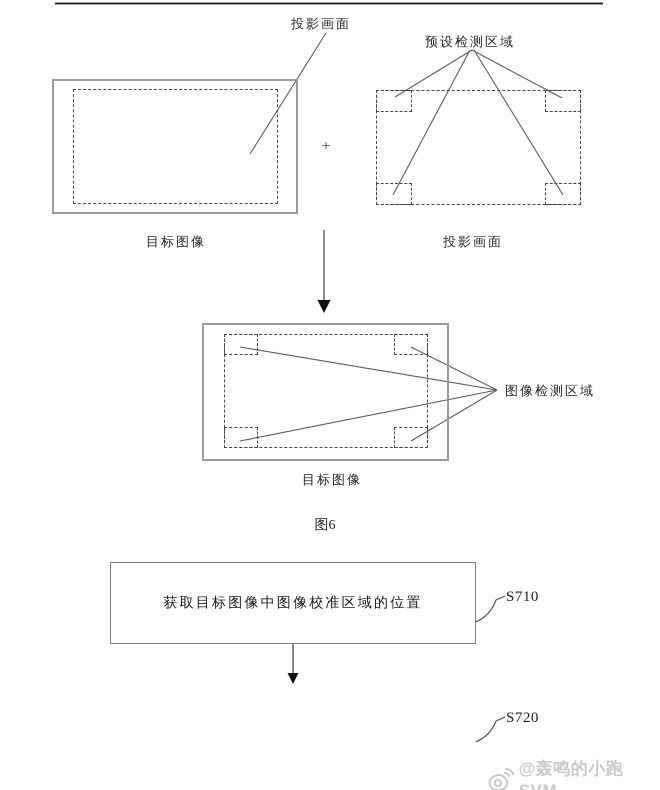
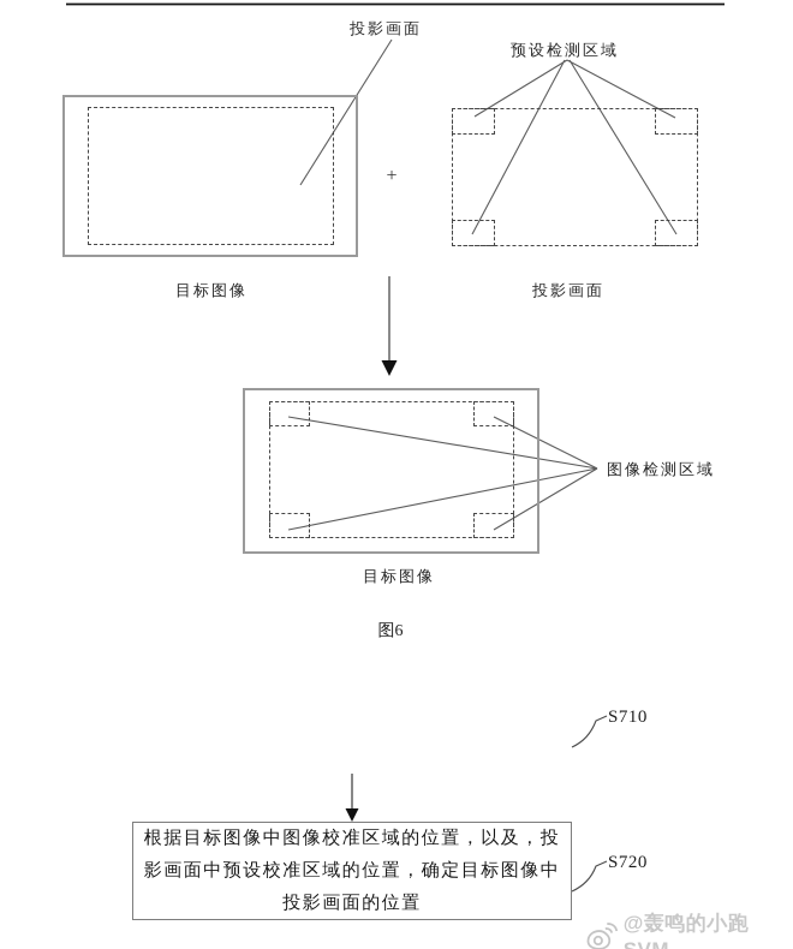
  投影画面
  目标图像
  +
  预设检测区域
  投影画面
  图像检测区域
  目标图像
  图6
- 获取目标图像中图像校准区域的位置
  S710
+ 根据目标图像中图像校准区域的位置，以及，投
+ 影画面中预设校准区域的位置，确定目标图像中
+ 投影画面的位置
  S720
